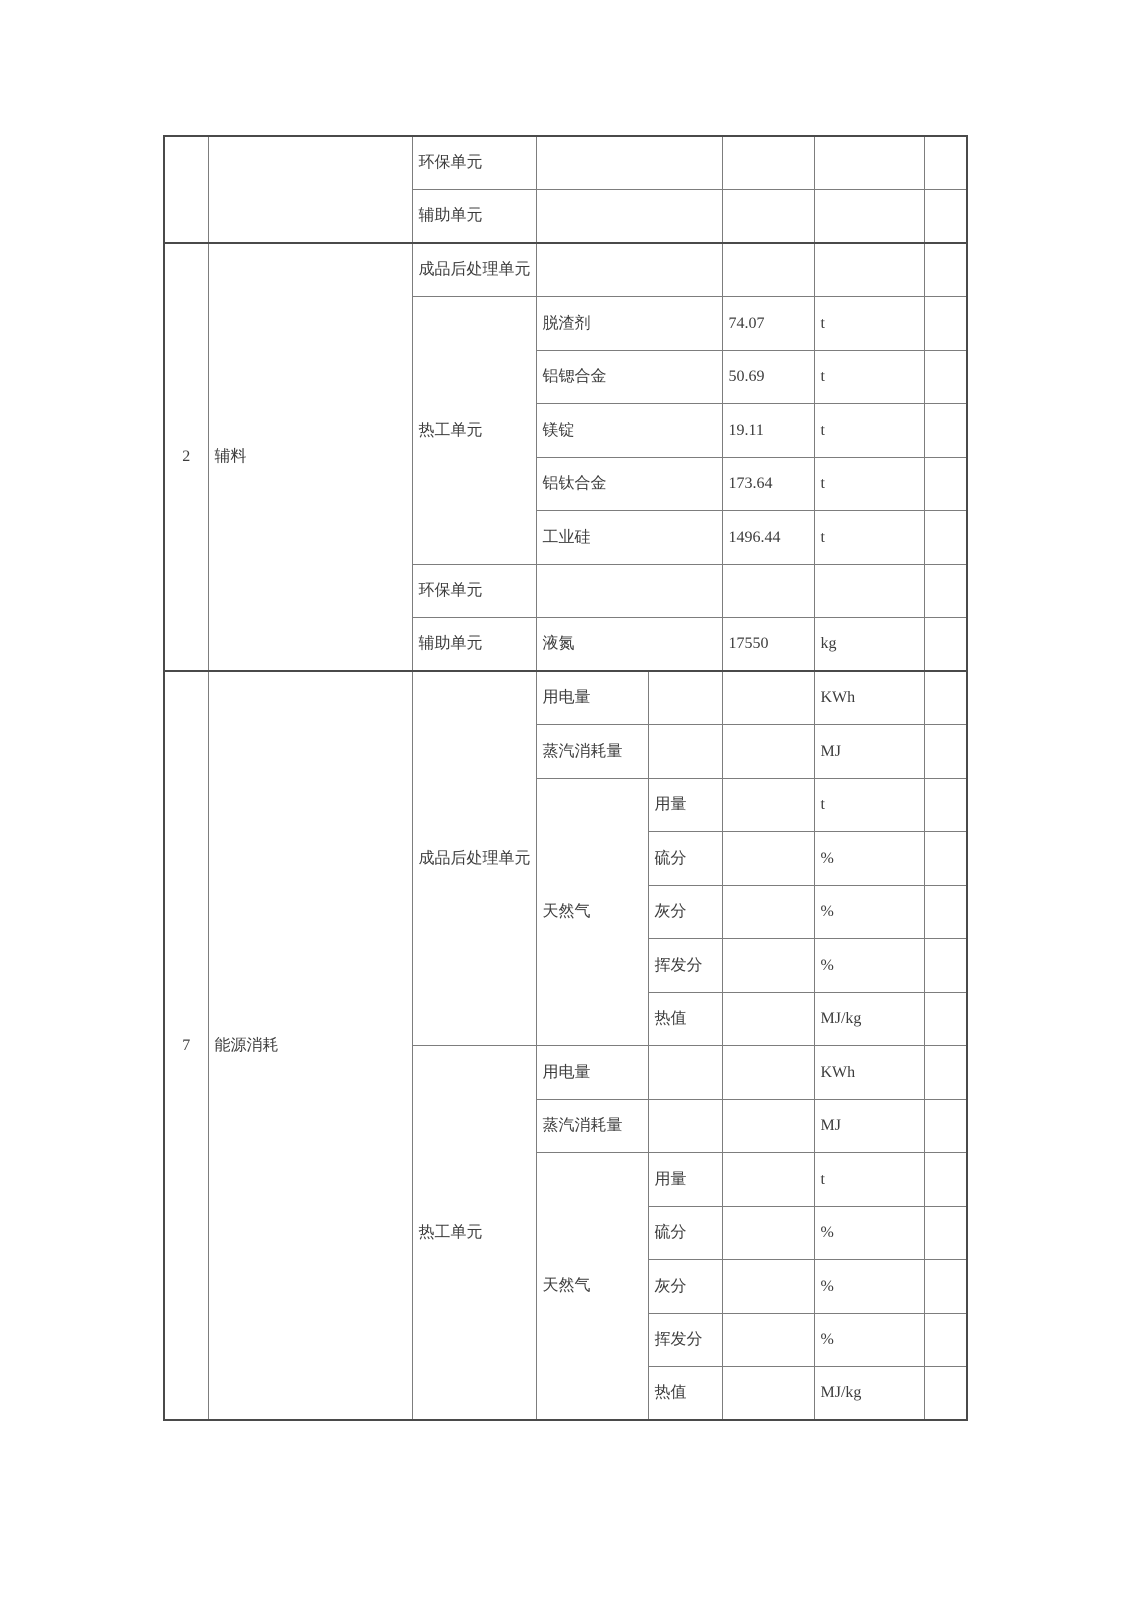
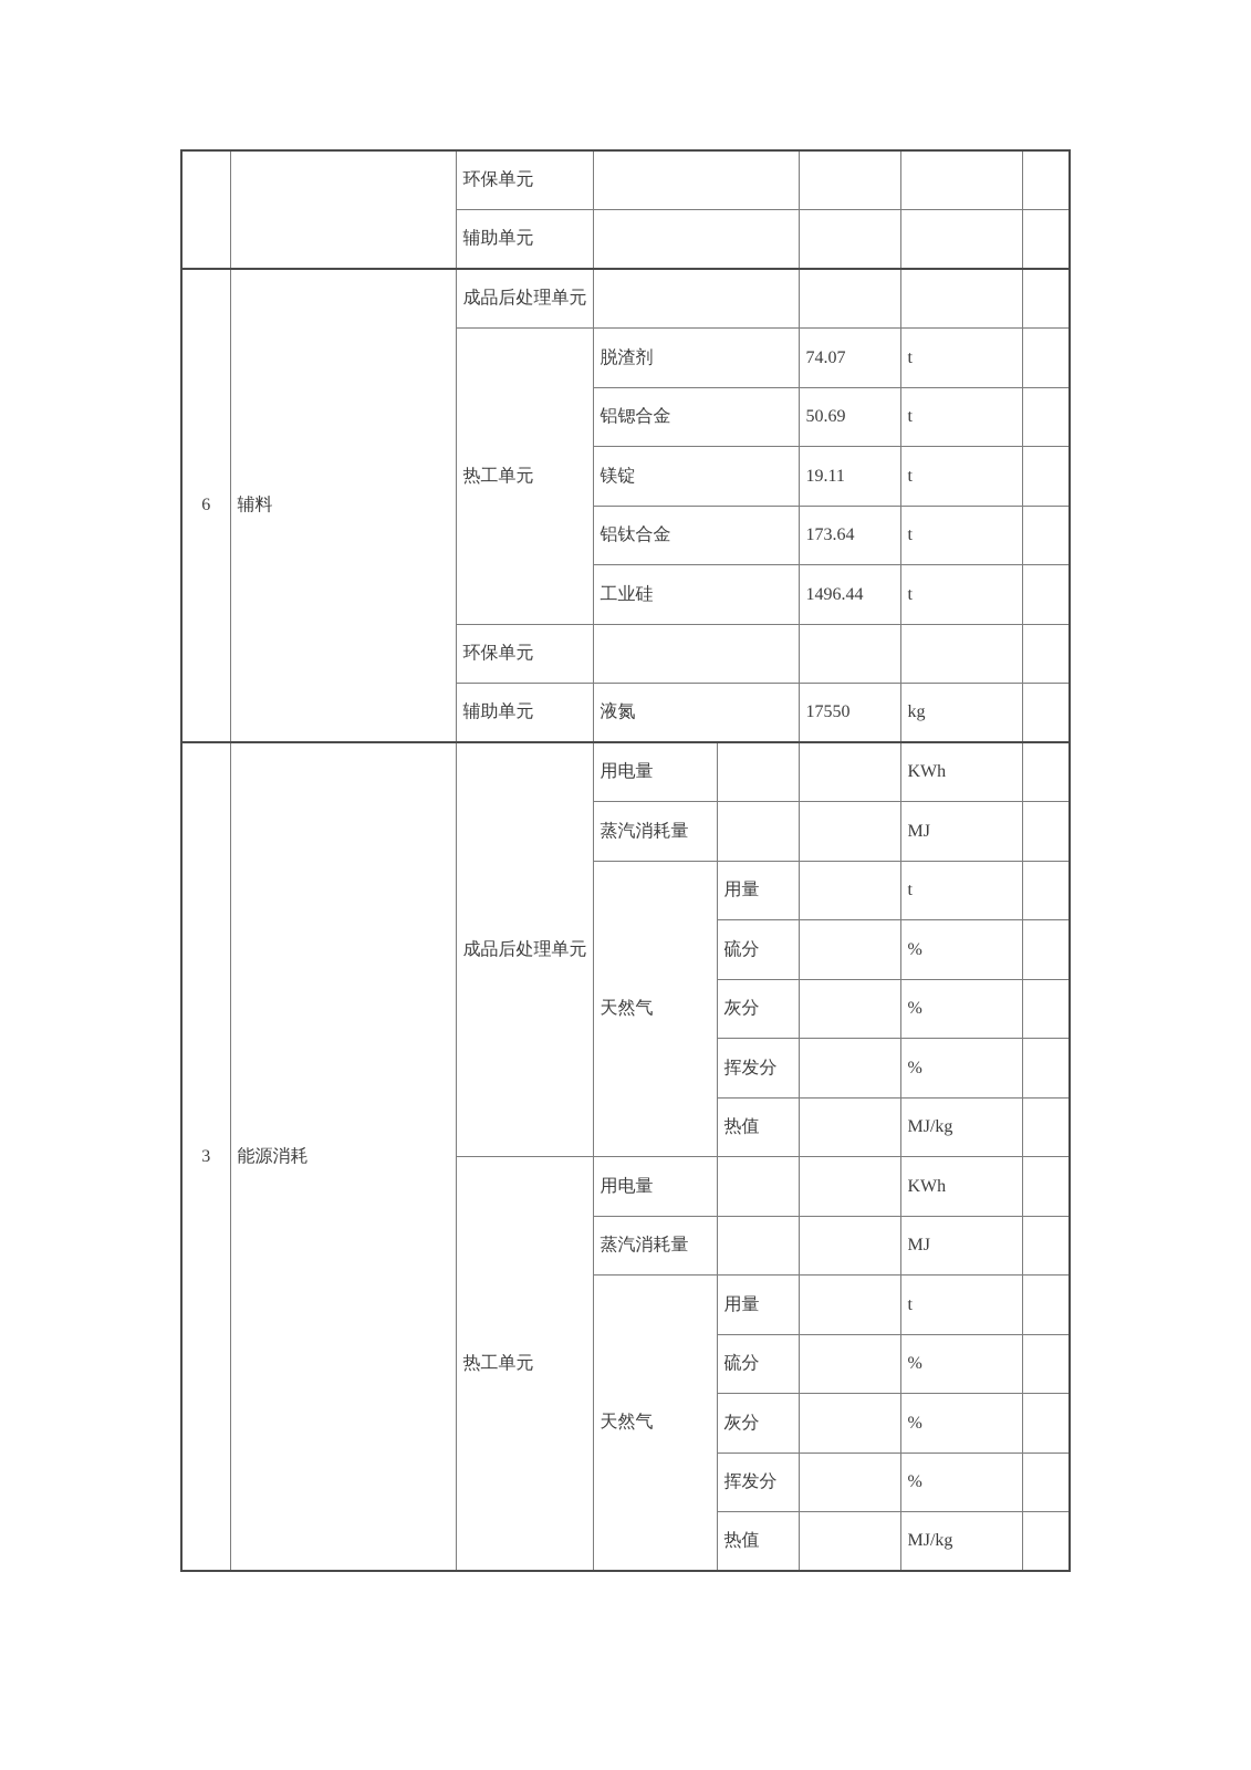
  		环保单元
  辅助单元
- 2	辅料	成品后处理单元
+ 6	辅料	成品后处理单元
  热工单元	脱渣剂	74.07	t
  铝锶合金	50.69	t
  镁锭	19.11	t
  铝钛合金	173.64	t
  工业硅	1496.44	t
  环保单元
  辅助单元	液氮	17550	kg
- 7	能源消耗	成品后处理单元	用电量			KWh
+ 3	能源消耗	成品后处理单元	用电量			KWh
  蒸汽消耗量			MJ
  天然气	用量		t
  硫分		%
  灰分		%
  挥发分		%
  热值		MJ/kg
  热工单元	用电量			KWh
  蒸汽消耗量			MJ
  天然气	用量		t
  硫分		%
  灰分		%
  挥发分		%
  热值		MJ/kg
